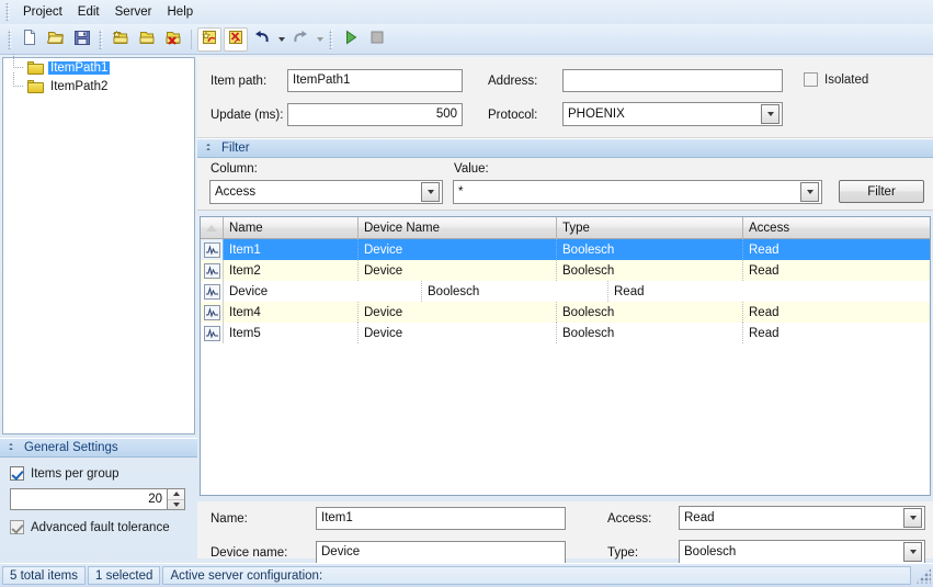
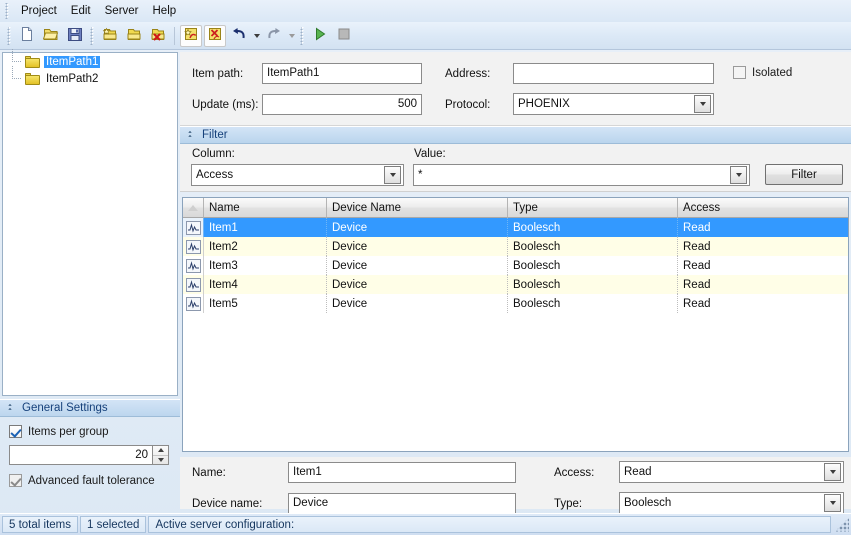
  Project
  Edit
  Server
  Help
  ItemPath1
  ItemPath2
  General Settings
  Items per group
  20
  Advanced fault tolerance
  Item path:
  ItemPath1
  Update (ms):
  500
  Address:
  Protocol:
  PHOENIX
  Isolated
  Filter
  Column:
  Access
  Value:
  *
  Filter
  Name
  Device Name
  Type
  Access
  Item1
  Device
  Boolesch
  Read
  Item2
  Device
  Boolesch
  Read
+ Item3
  Device
  Boolesch
  Read
  Item4
  Device
  Boolesch
  Read
  Item5
  Device
  Boolesch
  Read
  Name:
  Item1
  Device name:
  Device
  Access:
  Read
  Type:
  Boolesch
  5 total items
  1 selected
  Active server configuration:
